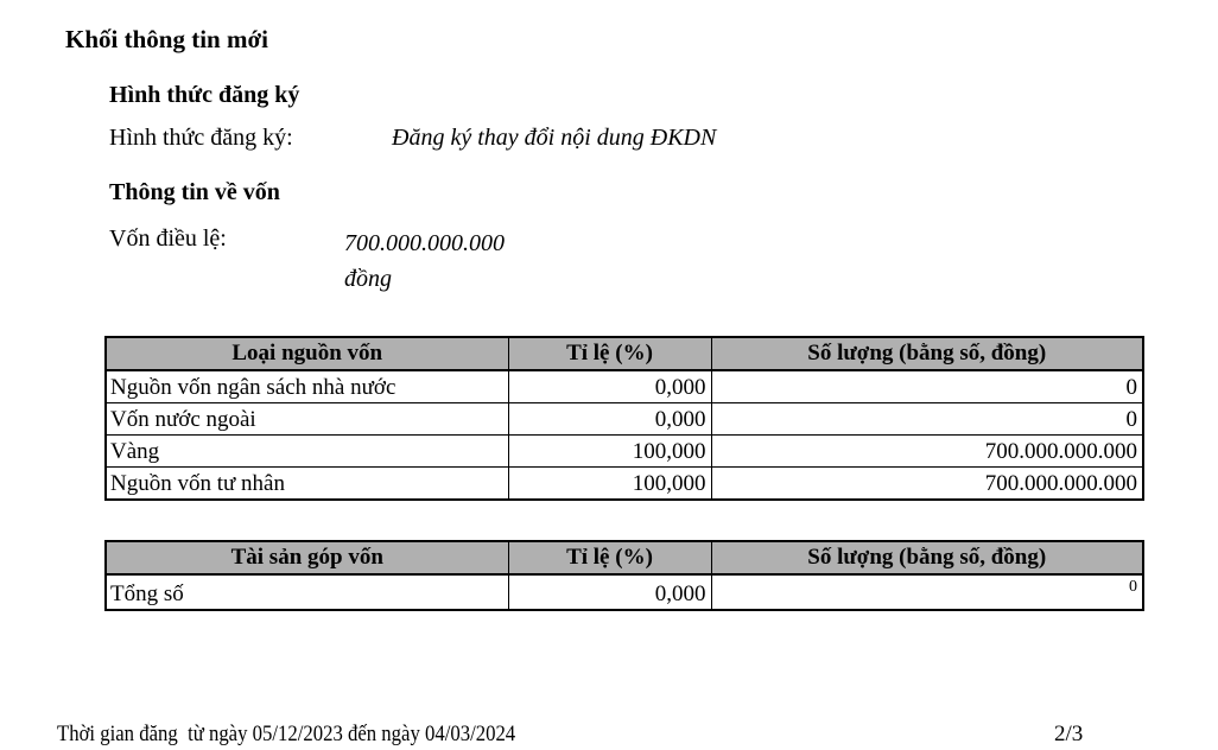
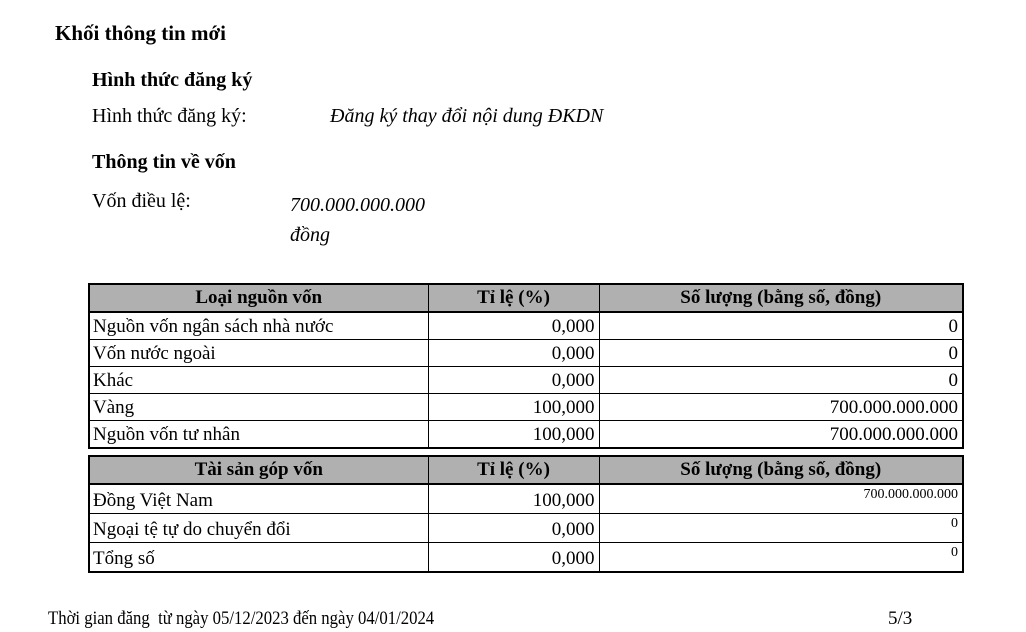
  Khối thông tin mới
  Hình thức đăng ký
  Hình thức đăng ký:
  Đăng ký thay đổi nội dung ĐKDN
  Thông tin về vốn
  Vốn điều lệ:
  700.000.000.000
  đồng
  Loại nguồn vốn	Tỉ lệ (%)	Số lượng (bằng số, đồng)
  Nguồn vốn ngân sách nhà nước	0,000	0
  Vốn nước ngoài	0,000	0
+ Khác	0,000	0
  Vàng	100,000	700.000.000.000
  Nguồn vốn tư nhân	100,000	700.000.000.000
  Tài sản góp vốn	Tỉ lệ (%)	Số lượng (bằng số, đồng)
+ Đồng Việt Nam	100,000	700.000.000.000
+ Ngoại tệ tự do chuyển đổi	0,000	0
  Tổng số	0,000	0
- Thời gian đăng từ ngày 05/12/2023 đến ngày 04/03/2024
+ Thời gian đăng từ ngày 05/12/2023 đến ngày 04/01/2024
- 2/3
+ 5/3
